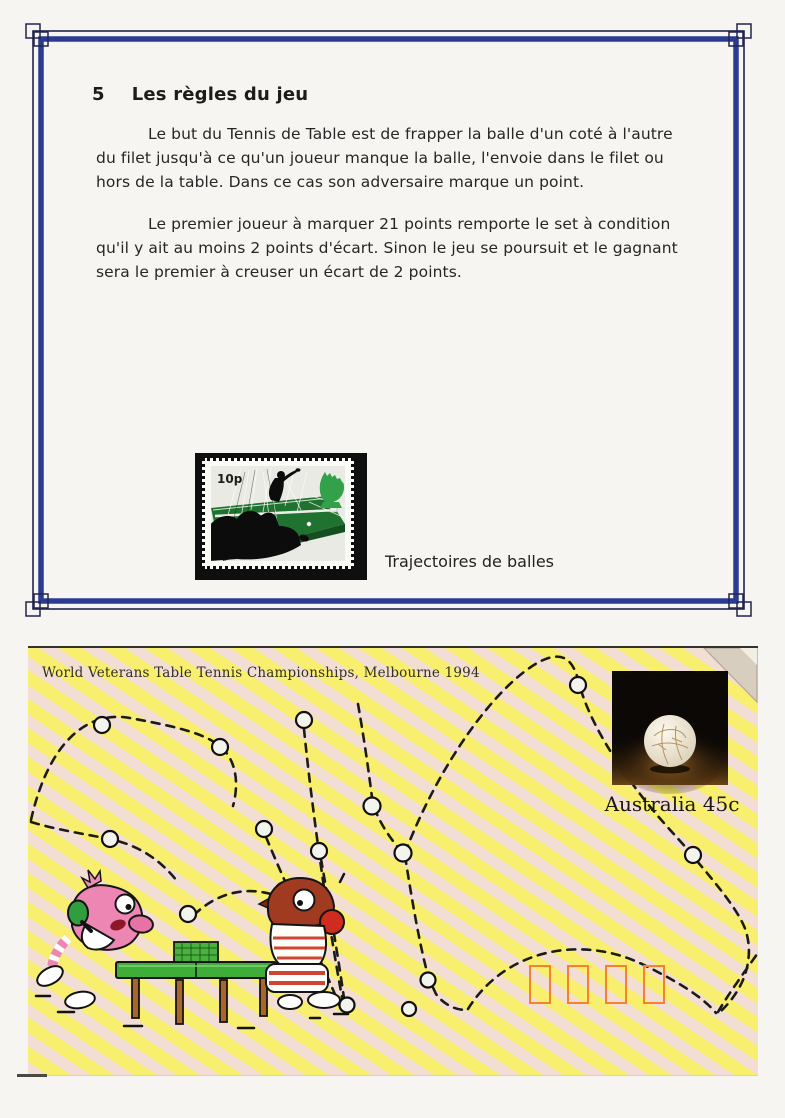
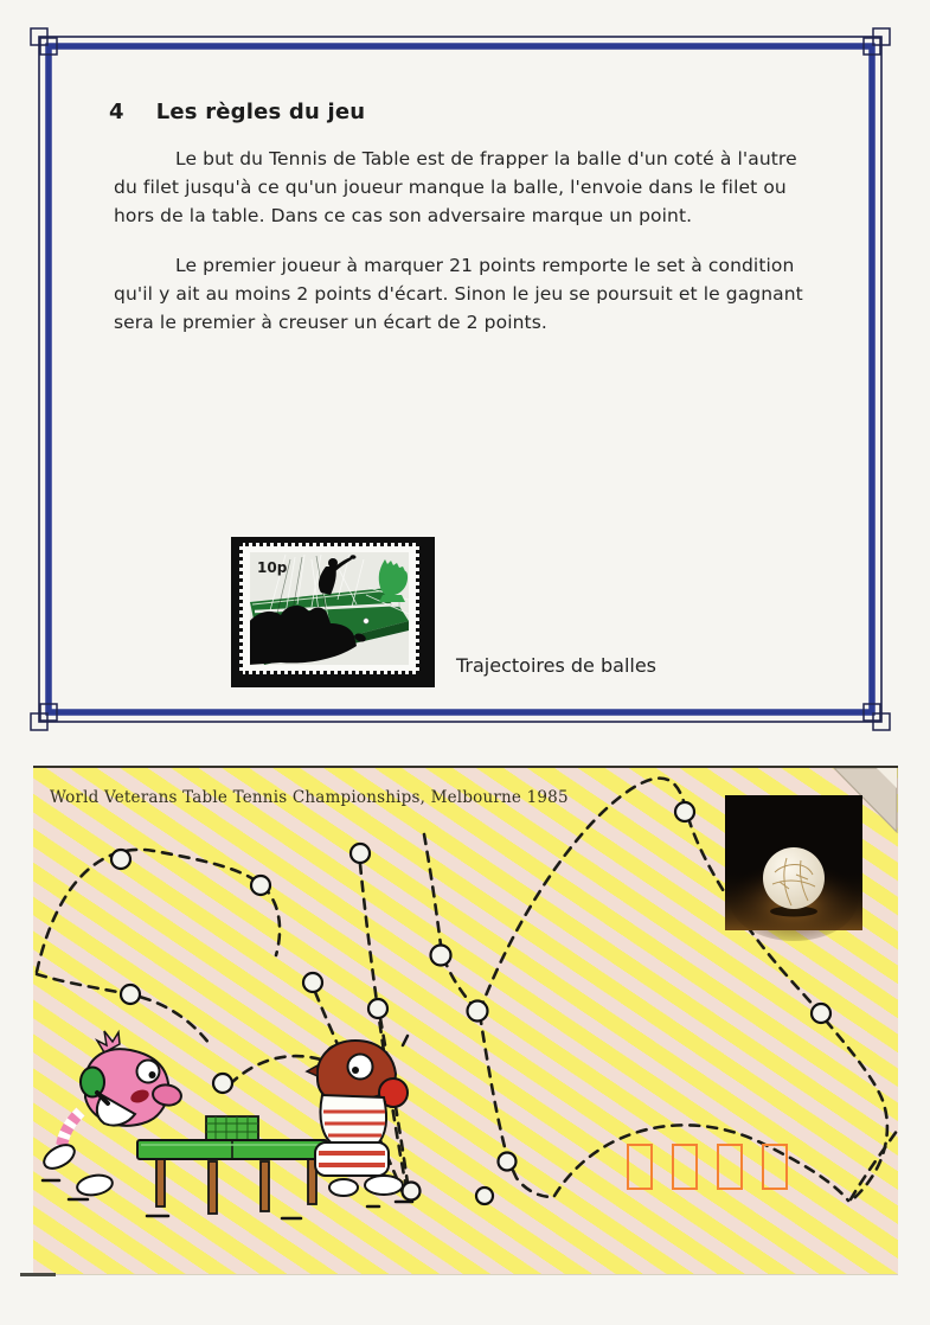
- 5
+ 4
  Les règles du jeu
  Le but du Tennis de Table est de frapper la balle d'un coté à l'autre du filet jusqu'à ce qu'un joueur manque la balle, l'envoie dans le filet ou hors de la table. Dans ce cas son adversaire marque un point.
  Le premier joueur à marquer 21 points remporte le set à condition qu'il y ait au moins 2 points d'écart. Sinon le jeu se poursuit et le gagnant sera le premier à creuser un écart de 2 points.
  10p
  Trajectoires de balles
- World Veterans Table Tennis Championships, Melbourne 1994
+ World Veterans Table Tennis Championships, Melbourne 1985
- Australia 45c
